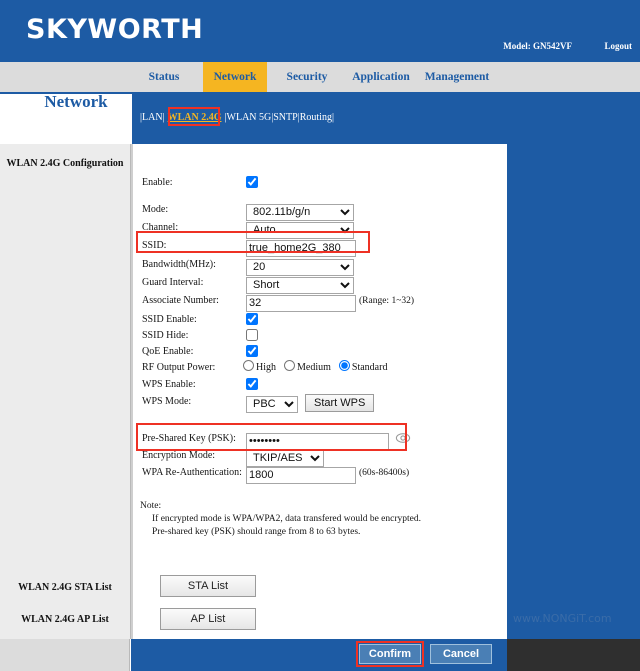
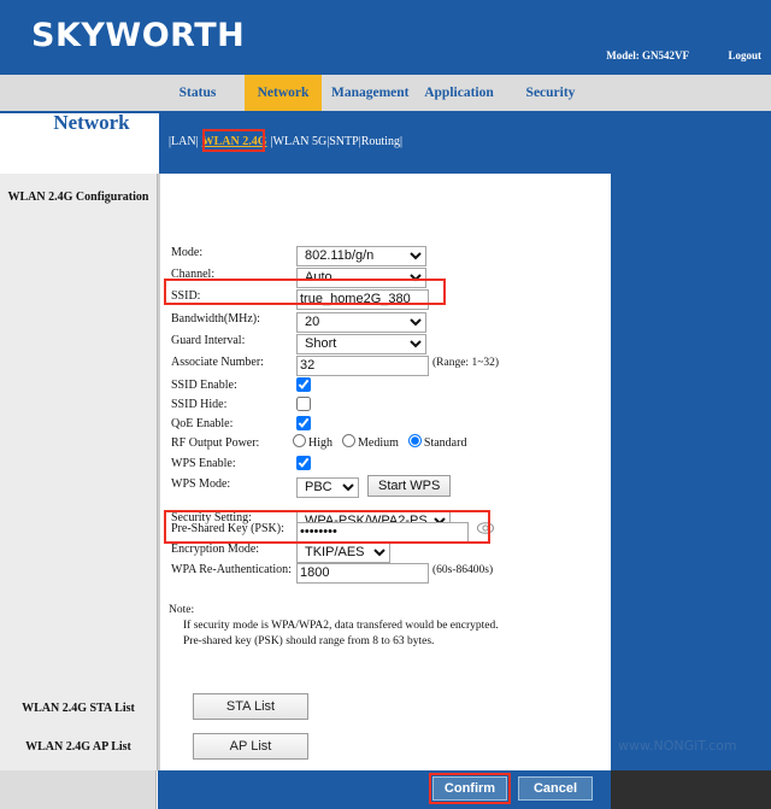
  SKYWORTH
  Model: GN542VF
  Logout
  Status
  Network
- Security
+ Management
  Application
- Management
+ Security
  Network
  |LAN| WLAN 2.4G |WLAN 5G|SNTP|Routing|
  WLAN 2.4G Configuration
  WLAN 2.4G STA List
  WLAN 2.4G AP List
- Enable:
  Mode:
  802.11b/g/n
  Channel:
  Auto
  SSID:
  true_home2G_380
  Bandwidth(MHz):
  20
  Guard Interval:
  Short
  Associate Number:
  32
  (Range: 1~32)
  SSID Enable:
  SSID Hide:
  QoE Enable:
  RF Output Power:
  High Medium Standard
  WPS Enable:
  WPS Mode:
  PBC
  Start WPS
+ Security Setting:
  Pre-Shared Key (PSK):
  ••••••••
  Encryption Mode:
  TKIP/AES
  WPA Re-Authentication:
  1800
  (60s-86400s)
  STA List
  AP List
  Note:
- If encrypted mode is WPA/WPA2, data transfered would be encrypted.
+ If security mode is WPA/WPA2, data transfered would be encrypted.
  Pre-shared key (PSK) should range from 8 to 63 bytes.
  www.NONGiT.com
  Confirm
  Cancel
